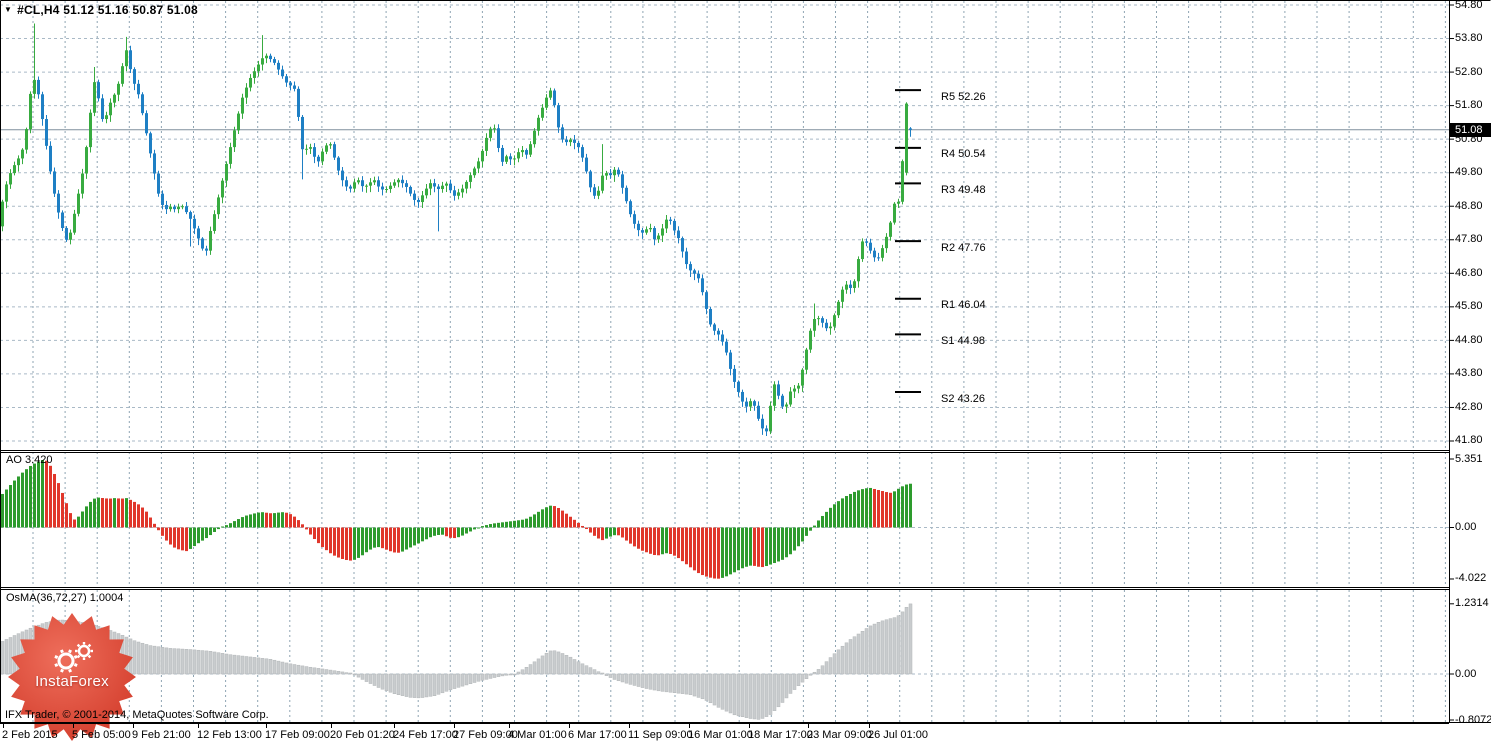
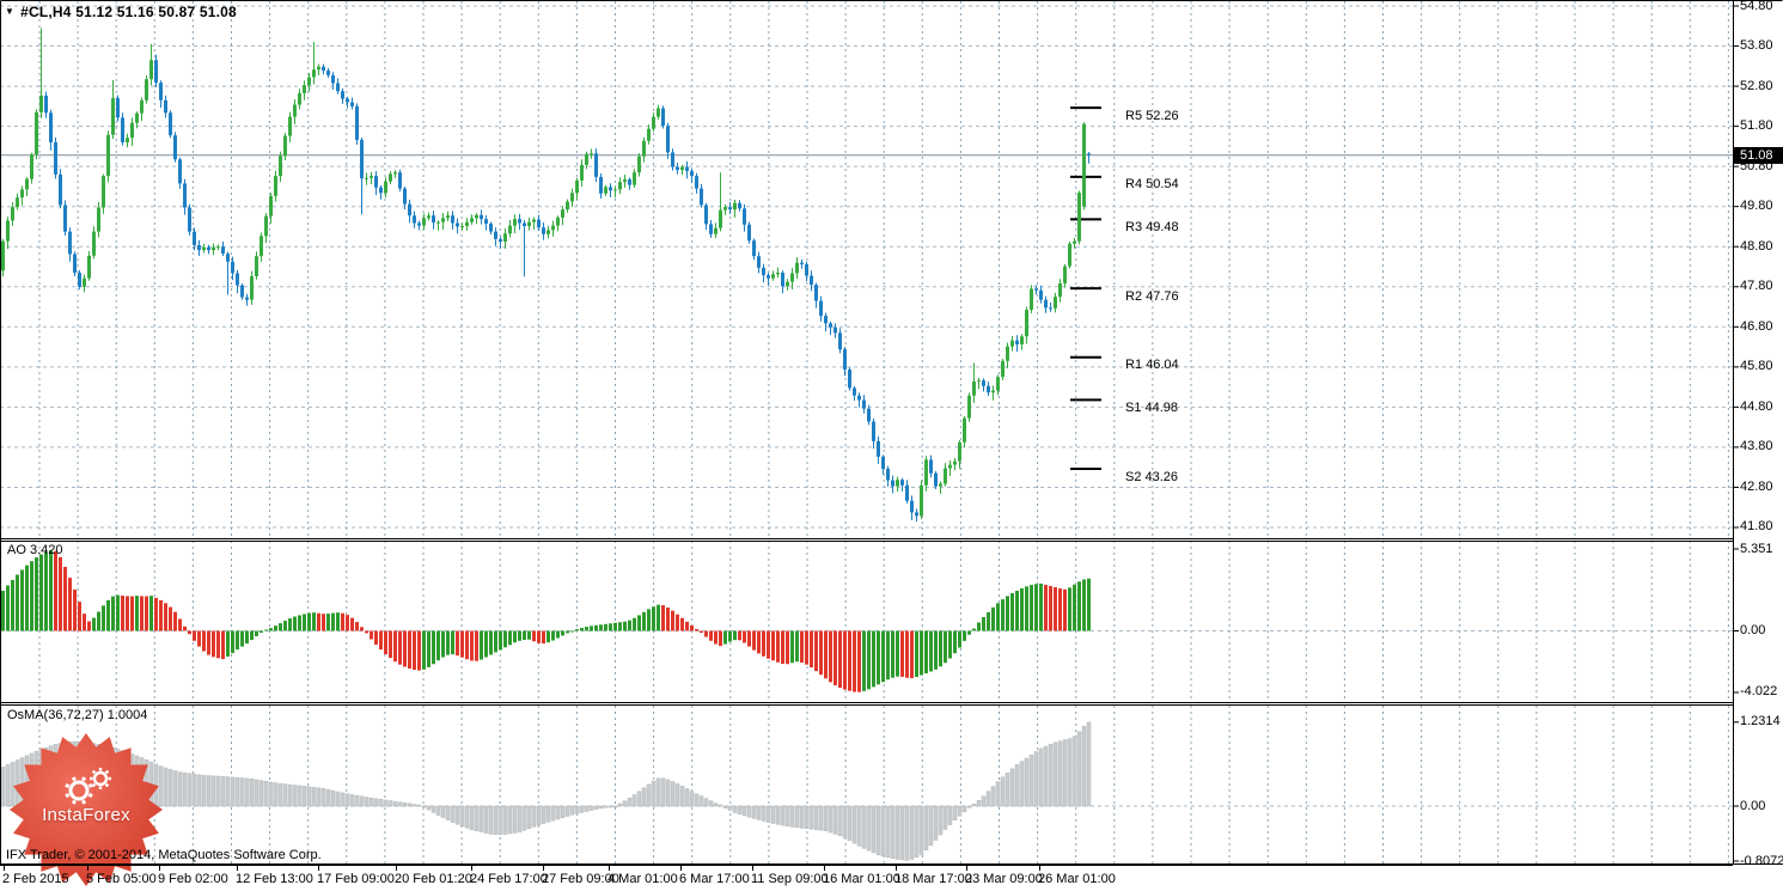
  ▼ #CL,H4 51.12 51.16 50.87 51.08
  AO 3.420
  OsMA(36,72,27) 1.0004
  InstaForex
  IFX Trader, © 2001-2014, MetaQuotes Software Corp.
  54.80
  53.80
  52.80
  51.80
  50.80
  49.80
  48.80
  47.80
  46.80
  45.80
  44.80
  43.80
  42.80
  41.80
  5.351
  0.00
  -4.022
  1.2314
  0.00
  -0.8072
  2 Feb 2015
  5 Feb 05:00
- 9 Feb 21:00
+ 9 Feb 02:00
  12 Feb 13:00
  17 Feb 09:00
  20 Feb 01:20
  24 Feb 17:00
  27 Feb 09:00
  4 Mar 01:00
  6 Mar 17:00
  11 Sep 09:00
  16 Mar 01:00
  18 Mar 17:00
  23 Mar 09:00
- 26 Jul 01:00
+ 26 Mar 01:00
  R5 52.26
  R4 50.54
  R3 49.48
  R2 47.76
  R1 46.04
  S1 44.98
  S2 43.26
  51.08
